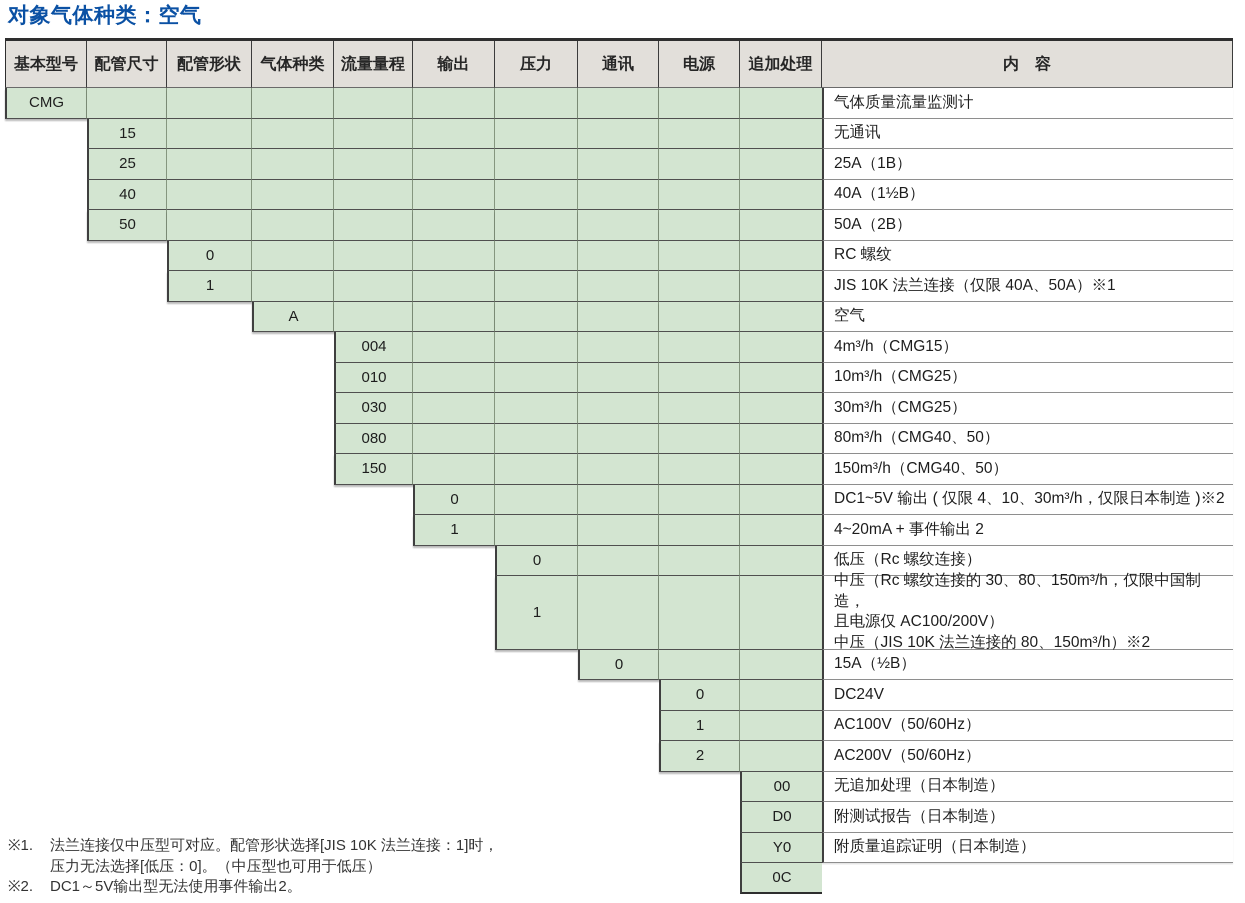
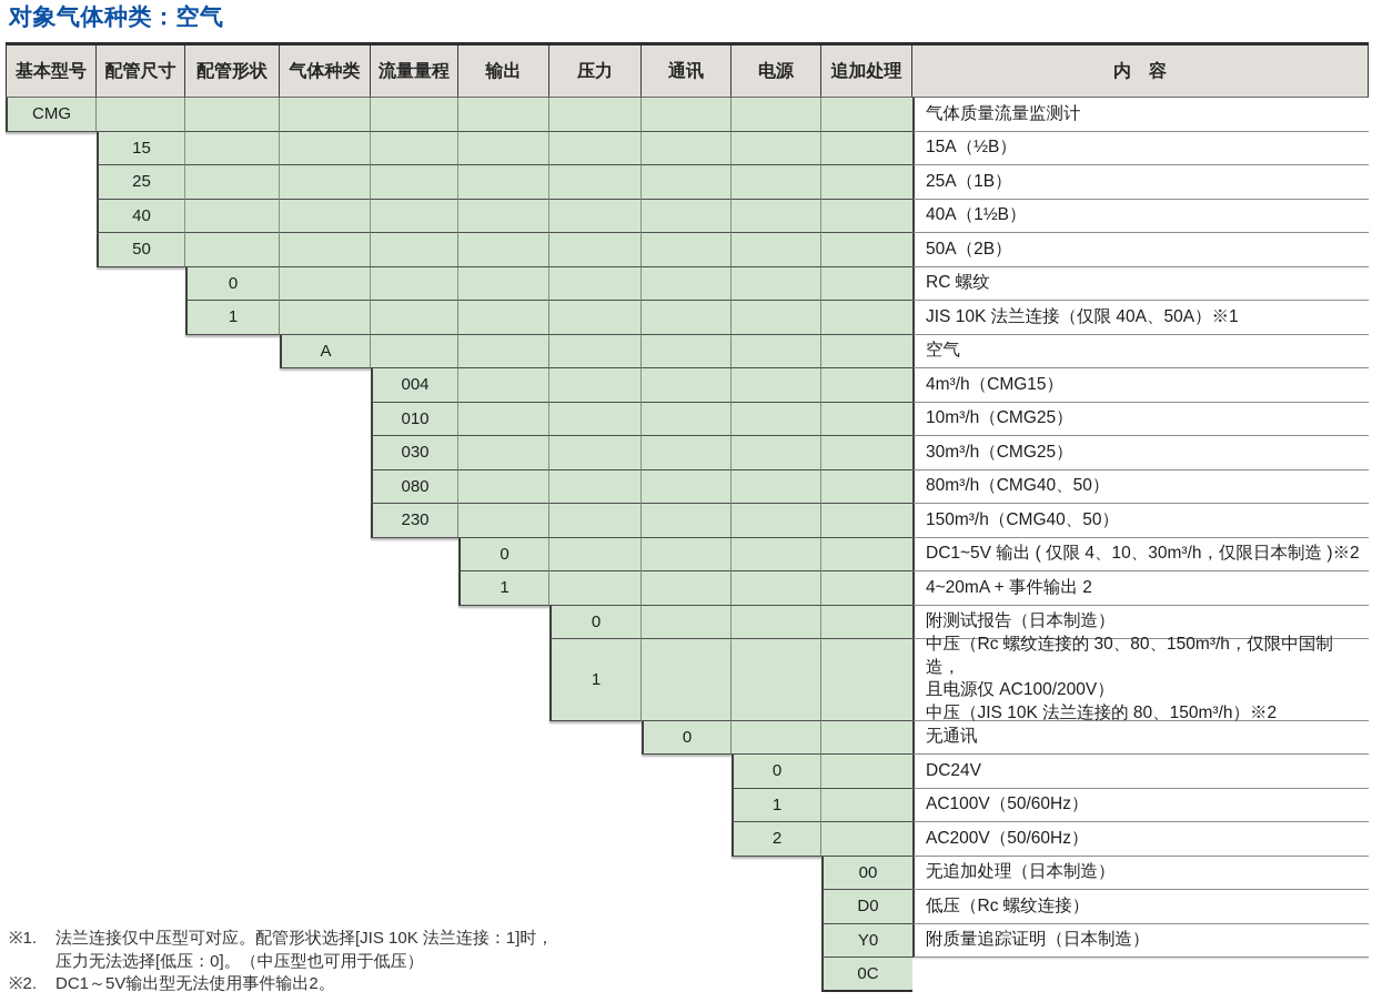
  对象气体种类：空气
  基本型号
  配管尺寸
  配管形状
  气体种类
  流量量程
  输出
  压力
  通讯
  电源
  追加处理
  内 容
  CMG
  气体质量流量监测计
  15
- 无通讯
+ 15A（½B）
  25
  25A（1B）
  40
  40A（1½B）
  50
  50A（2B）
  0
  RC 螺纹
  1
  JIS 10K 法兰连接（仅限 40A、50A）※1
  A
  空气
  004
  4m³/h（CMG15）
  010
  10m³/h（CMG25）
  030
  30m³/h（CMG25）
  080
  80m³/h（CMG40、50）
- 150
+ 230
  150m³/h（CMG40、50）
  0
  DC1~5V 输出 ( 仅限 4、10、30m³/h，仅限日本制造 )※2
  1
  4~20mA + 事件输出 2
  0
- 低压（Rc 螺纹连接）
+ 附测试报告（日本制造）
  1
  中压（Rc 螺纹连接的 30、80、150m³/h，仅限中国制造，
  且电源仅 AC100/200V）
  中压（JIS 10K 法兰连接的 80、150m³/h）※2
  0
- 15A（½B）
+ 无通讯
  0
  DC24V
  1
  AC100V（50/60Hz）
  2
  AC200V（50/60Hz）
  00
  无追加处理（日本制造）
  D0
- 附测试报告（日本制造）
+ 低压（Rc 螺纹连接）
  Y0
  附质量追踪证明（日本制造）
  0C
  ※1.
  法兰连接仅中压型可对应。配管形状选择[JIS 10K 法兰连接：1]时，
  压力无法选择[低压：0]。（中压型也可用于低压）
  ※2.
  DC1～5V输出型无法使用事件输出2。
